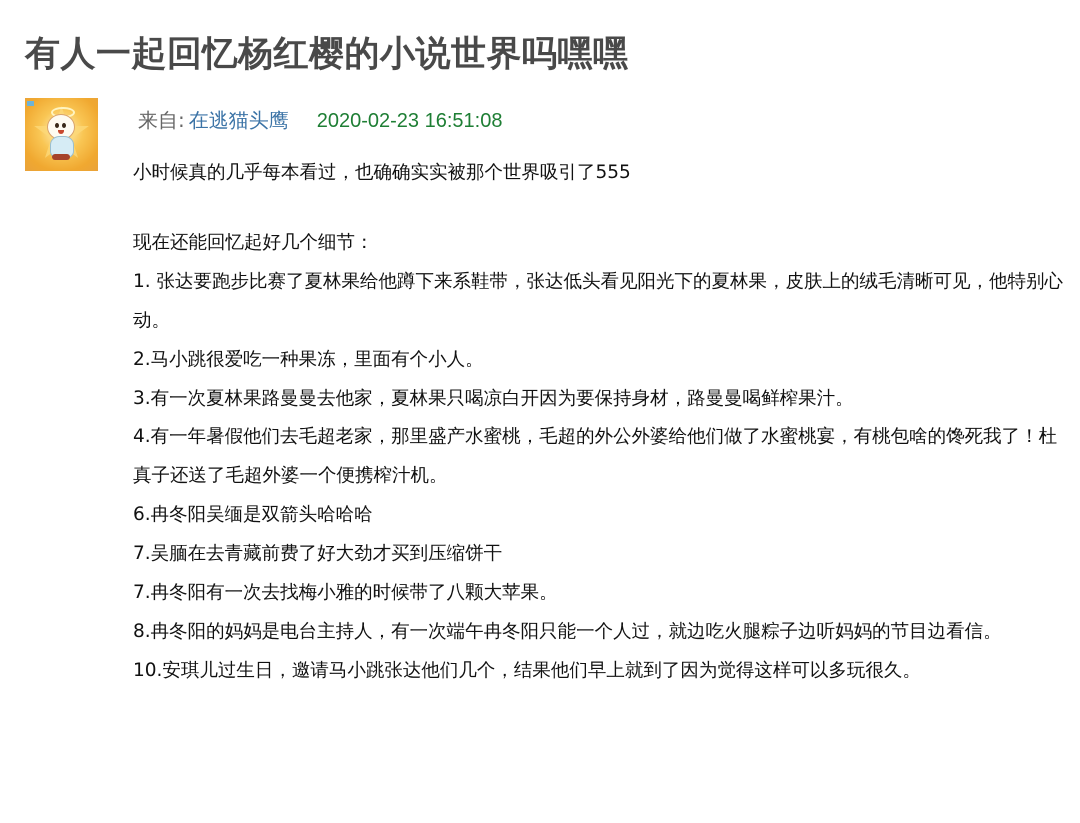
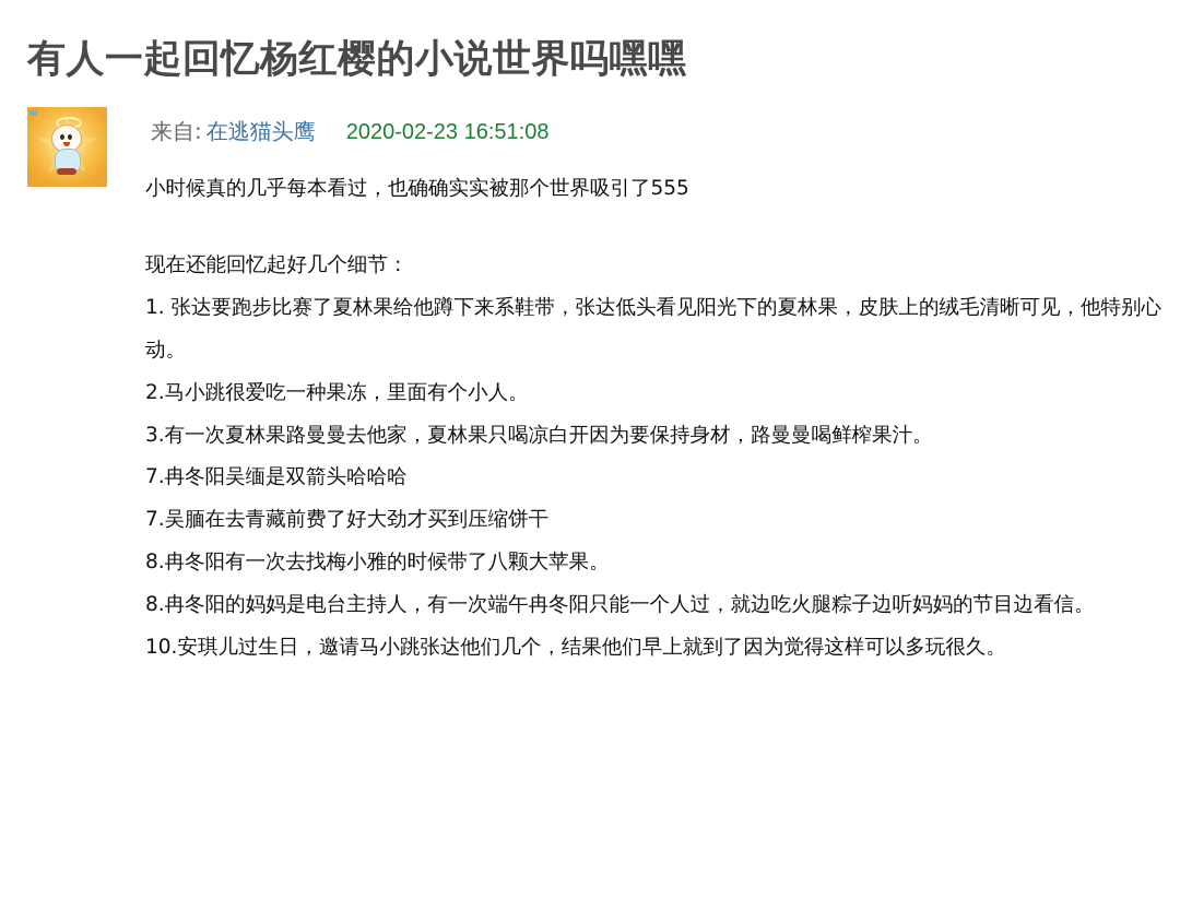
  有人一起回忆杨红樱的小说世界吗嘿嘿
  来自: 在逃猫头鹰 2020-02-23 16:51:08
  小时候真的几乎每本看过，也确确实实被那个世界吸引了555
  现在还能回忆起好几个细节：
  1. 张达要跑步比赛了夏林果给他蹲下来系鞋带，张达低头看见阳光下的夏林果，皮肤上的绒毛清晰可见，他特别心动。
  2.马小跳很爱吃一种果冻，里面有个小人。
  3.有一次夏林果路曼曼去他家，夏林果只喝凉白开因为要保持身材，路曼曼喝鲜榨果汁。
- 4.有一年暑假他们去毛超老家，那里盛产水蜜桃，毛超的外公外婆给他们做了水蜜桃宴，有桃包啥的馋死我了！杜真子还送了毛超外婆一个便携榨汁机。
- 6.冉冬阳吴缅是双箭头哈哈哈
+ 7.冉冬阳吴缅是双箭头哈哈哈
  7.吴腼在去青藏前费了好大劲才买到压缩饼干
- 7.冉冬阳有一次去找梅小雅的时候带了八颗大苹果。
+ 8.冉冬阳有一次去找梅小雅的时候带了八颗大苹果。
  8.冉冬阳的妈妈是电台主持人，有一次端午冉冬阳只能一个人过，就边吃火腿粽子边听妈妈的节目边看信。
  10.安琪儿过生日，邀请马小跳张达他们几个，结果他们早上就到了因为觉得这样可以多玩很久。
